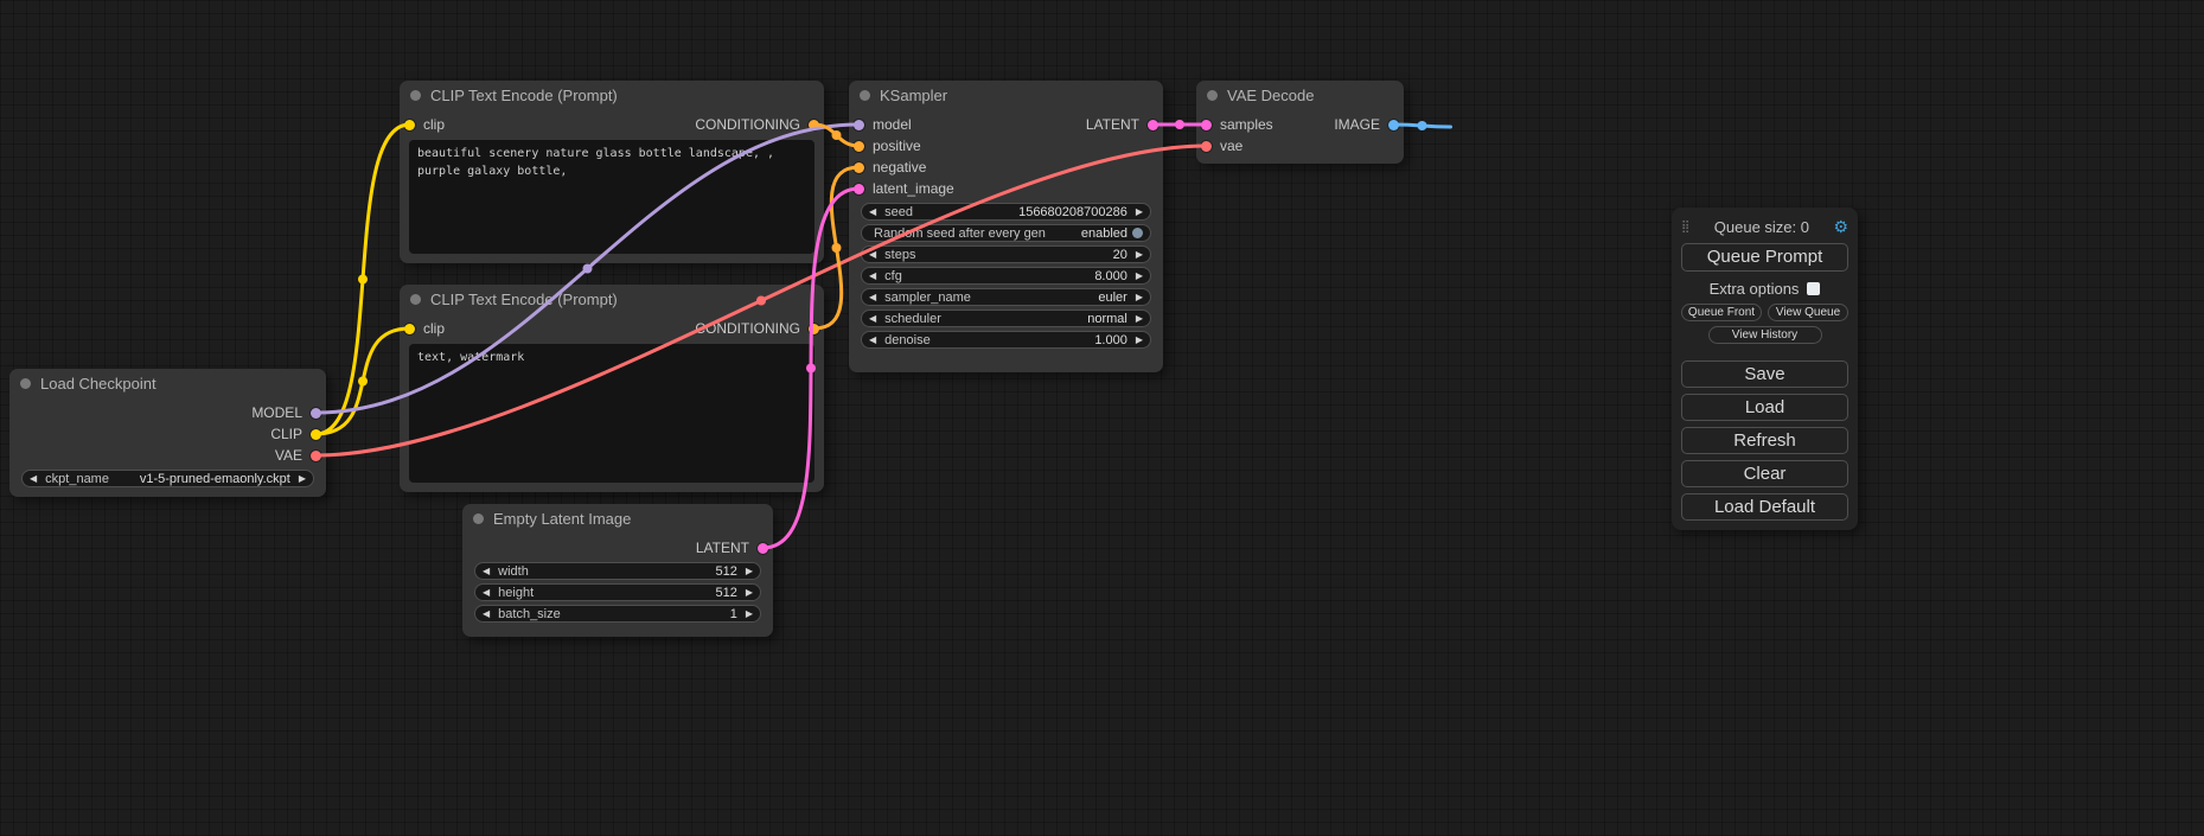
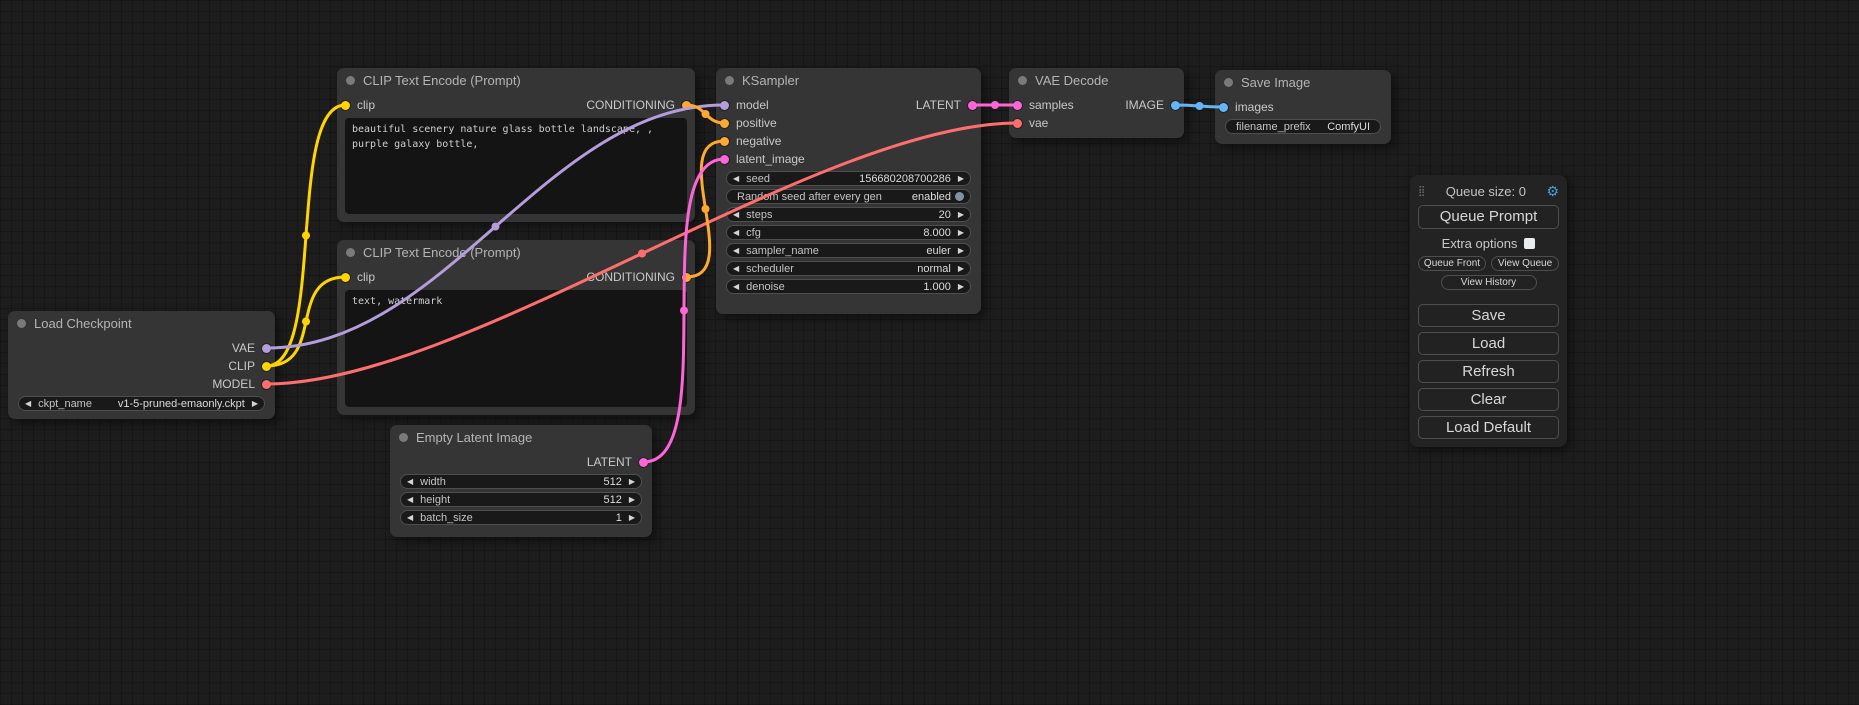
  Load Checkpoint
- MODEL
+ VAE
  CLIP
- VAE
+ MODEL
  ◀
  ckpt_name
  v1-5-pruned-emaonly.ckpt
  ▶
  CLIP Text Encode (Prompt)
  clip
  CONDITIONING
  beautiful scenery nature glass bottle landscae, , purple galaxy bottle,
  CLIP Text Encode (Prompt)
  clip
  ONDITIONING
  text, waermark
  Empty Latent Image
  LATENT
  ◀
  width
  512
  ▶
  ◀
  height
  512
  ▶
  ◀
  batch_size
  1
  ▶
  KSampler
  model
  LATENT
  positive
  negative
  latent_image
  ◀
  seed
  156680208700286
  ▶
  Randm seed after every gen
  enabled
  ◀
  steps
  20
  ▶
  ◀
  cfg
  8.000
  ▶
  ◀
  sampler_name
  euler
  ▶
  ◀
  scheduler
  normal
  ▶
  ◀
  denoise
  1.000
  ▶
  VAE Decode
  samples
  IMAGE
  vae
+ Save Image
+ images
+ filename_prefix
+ ComfyUI
  ⣿
  Queue size: 0
  ⚙
  Queue Prompt
  Extra options
  Queue Front
  View Queue
  View History
  Save
  Load
  Refresh
  Clear
  Load Default
